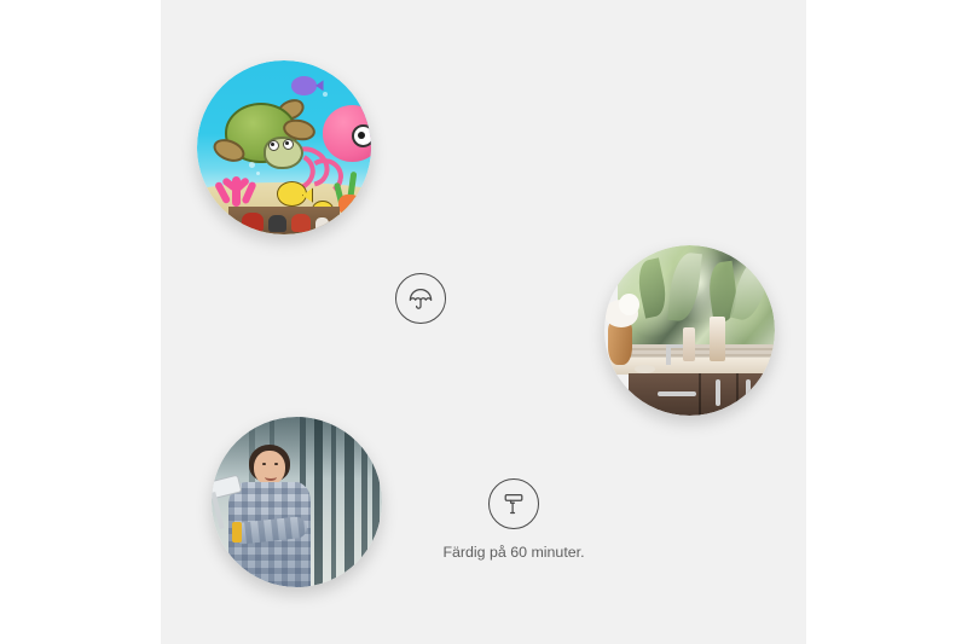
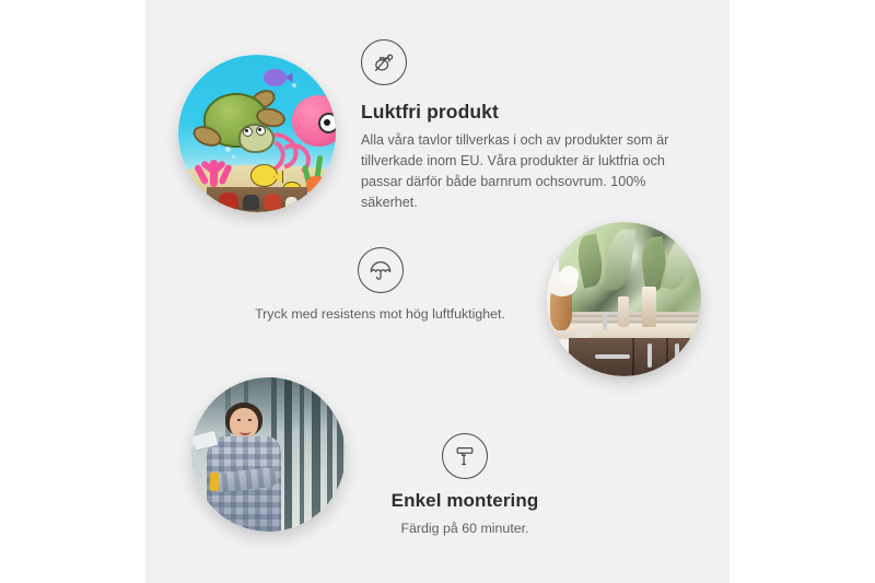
+ Luktfri produkt
+ Alla våra tavlor tillverkas i och av produkter som är tillverkade inom EU. Våra produkter är luktfria och passar därför både barnrum ochsovrum. 100% säkerhet.
+ Tryck med resistens mot hög luftfuktighet.
+ Enkel montering
  Färdig på 60 minuter.
